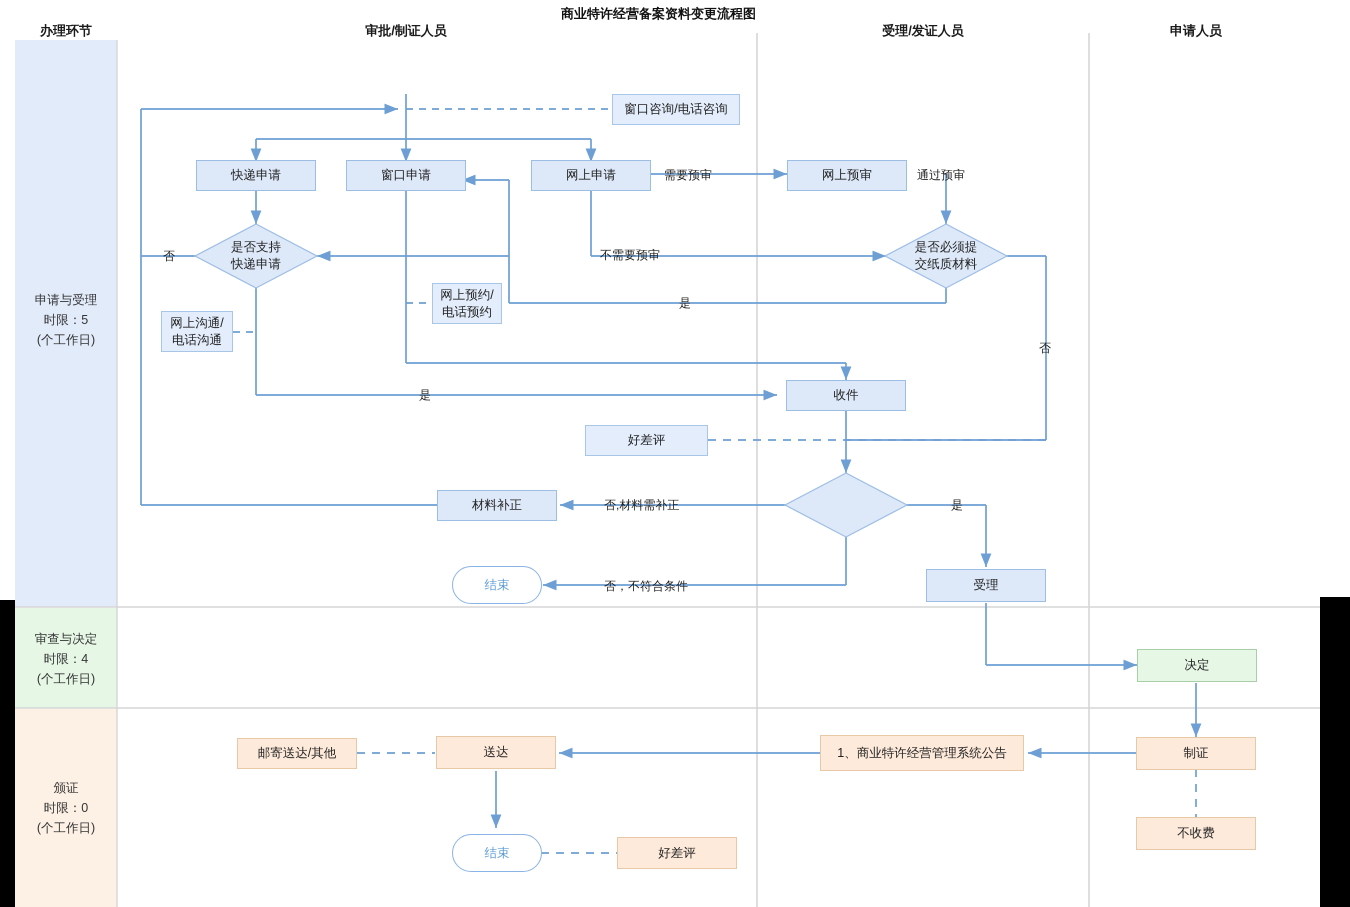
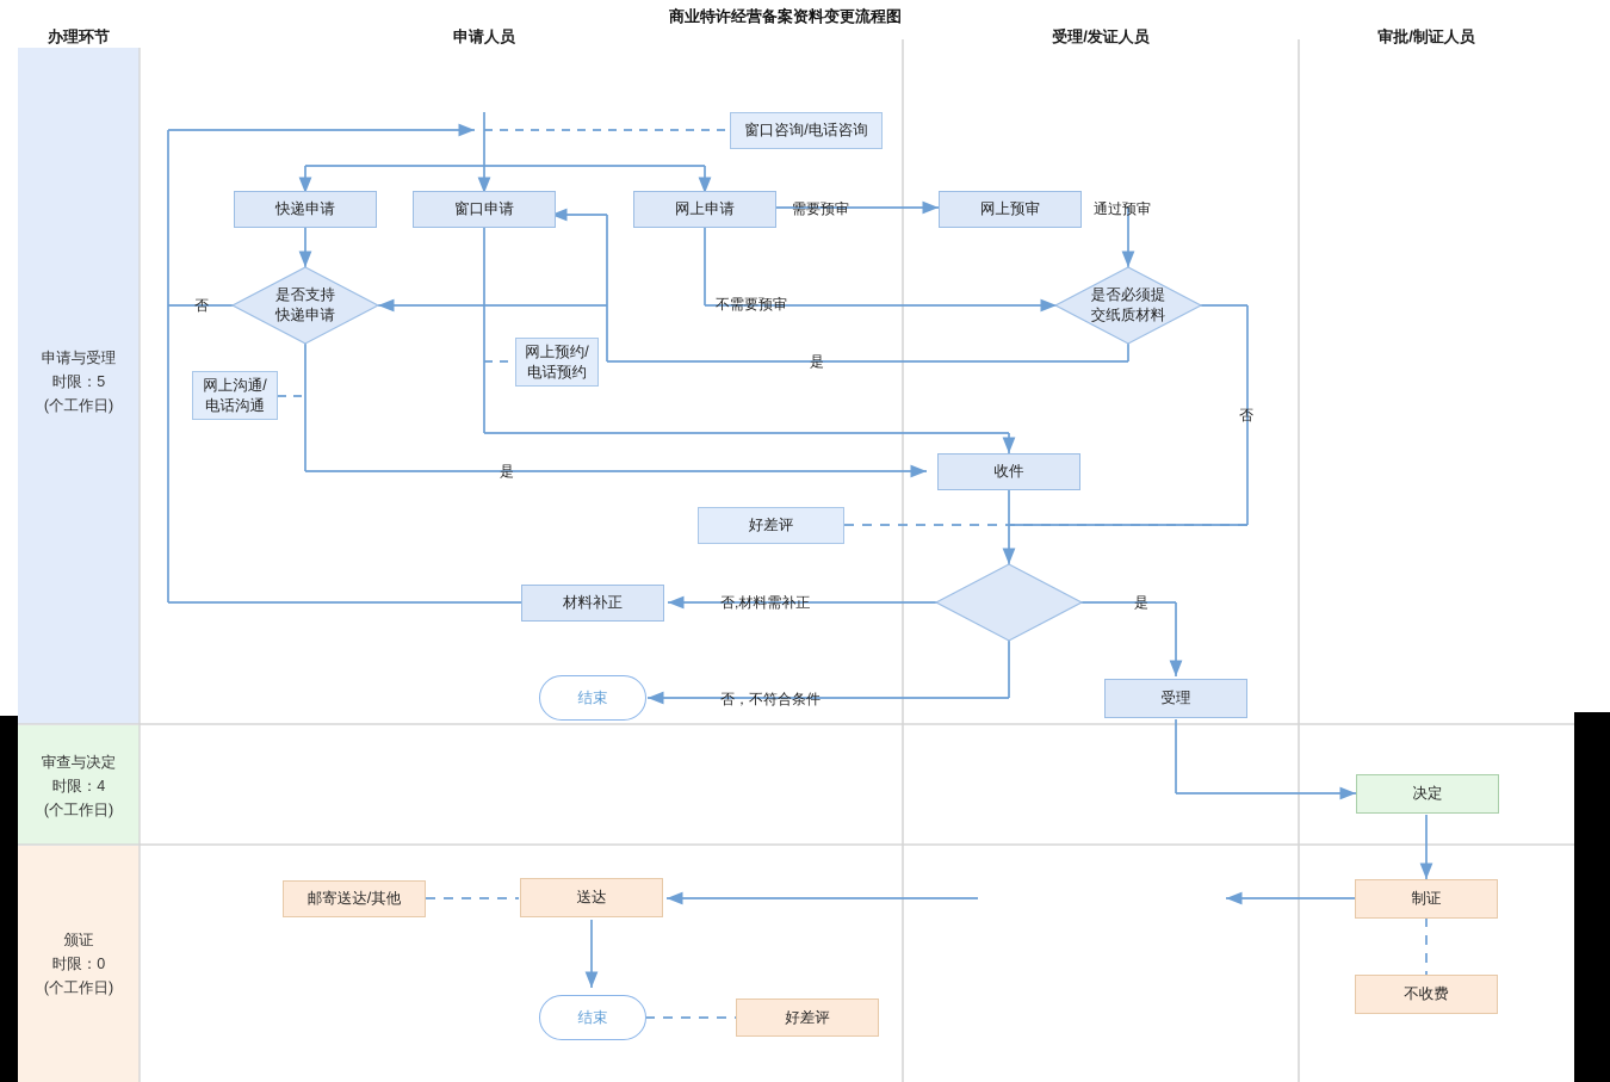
  商业特许经营备案资料变更流程图
  办理环节
- 审批/制证人员
+ 申请人员
  受理/发证人员
- 申请人员
+ 审批/制证人员
  申请与受理
  时限：5
  (个工作日)
  审查与决定
  时限：4
  (个工作日)
  颁证
  时限：0
  (个工作日)
  窗口咨询/电话咨询
  快递申请
  窗口申请
  网上申请
  网上预审
  是否支持
  快递申请
  是否必须提
  交纸质材料
  网上预约/
  电话预约
  网上沟通/
  电话沟通
  收件
  好差评
  材料补正
  结束
  受理
  决定
  制证
- 1、商业特许经营管理系统公告
  送达
  邮寄送达/其他
  结束
  好差评
  不收费
  需要预审
  通过预审
  不需要预审
  否
  是
  否
  是
  否,材料需补正
  是
  否，不符合条件
